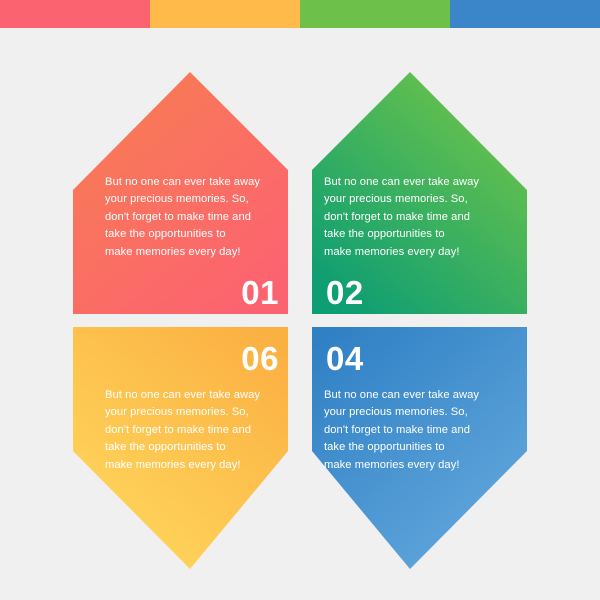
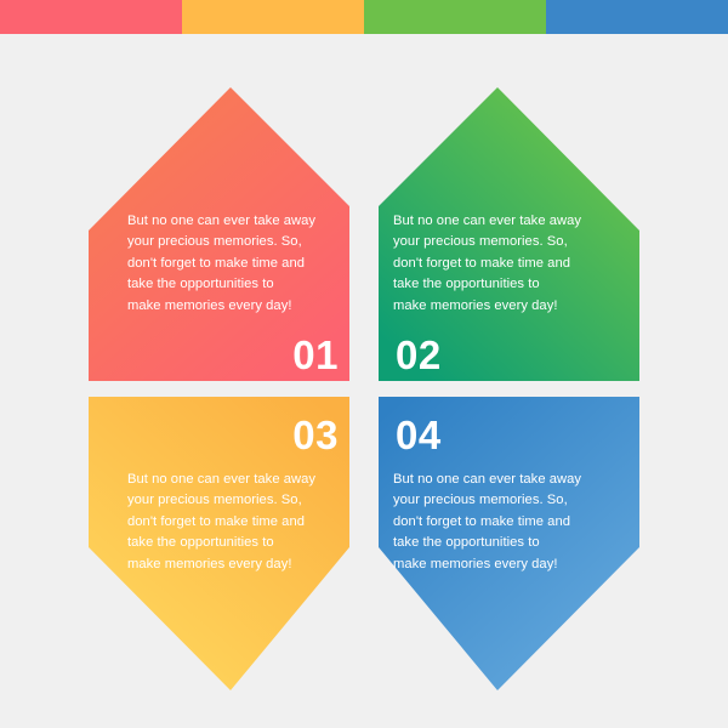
  But no one can ever take away
  your precious memories. So,
  don't forget to make time and
  take the opportunities to
  make memories every day!
  01
  But no one can ever take away
  your precious memories. So,
  don't forget to make time and
  take the opportunities to
  make memories every day!
  02
- 06
+ 03
  But no one can ever take away
  your precious memories. So,
  don't forget to make time and
  take the opportunities to
  make memories every day!
  04
  But no one can ever take away
  your precious memories. So,
  don't forget to make time and
  take the opportunities to
  make memories every day!
